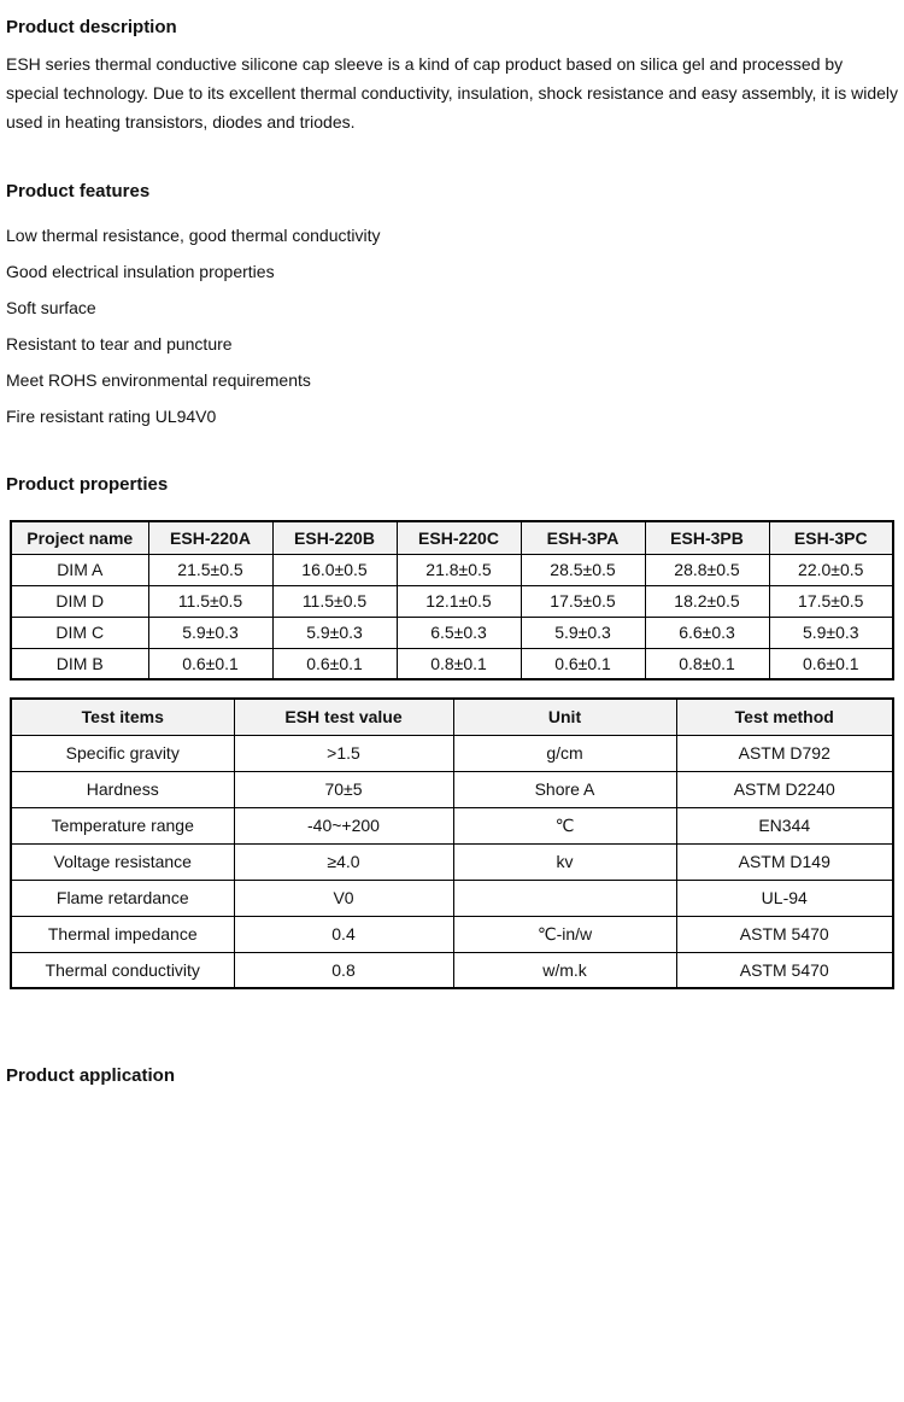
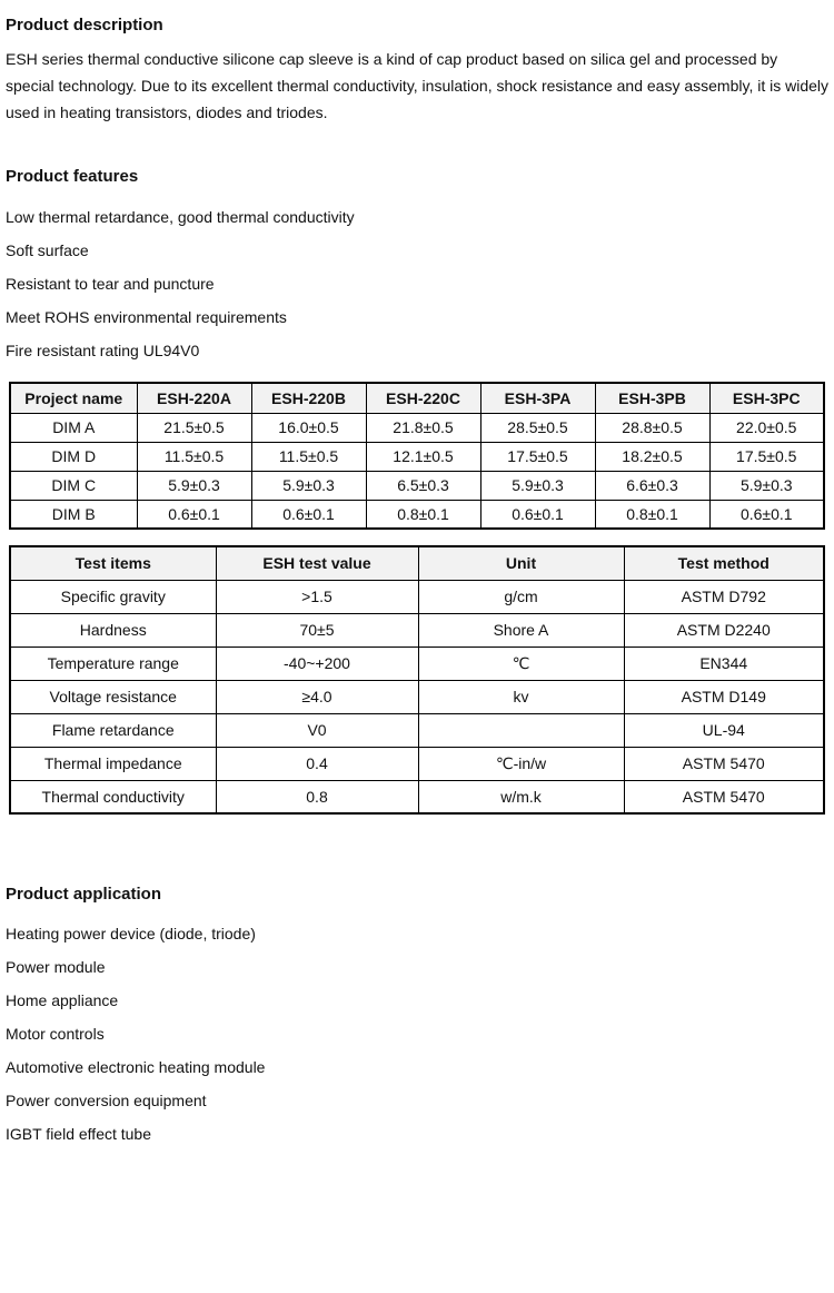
  Product description
  ESH series thermal conductive silicone cap sleeve is a kind of cap product based on silica gel and processed by special technology. Due to its excellent thermal conductivity, insulation, shock resistance and easy assembly, it is widely used in heating transistors, diodes and triodes.
  Product features
- Low thermal resistance, good thermal conductivity
+ Low thermal retardance, good thermal conductivity
- Good electrical insulation properties
  Soft surface
  Resistant to tear and puncture
  Meet ROHS environmental requirements
  Fire resistant rating UL94V0
- Product properties
  Project name	ESH-220A	ESH-220B	ESH-220C	ESH-3PA	ESH-3PB	ESH-3PC
  DIM A	21.5±0.5	16.0±0.5	21.8±0.5	28.5±0.5	28.8±0.5	22.0±0.5
  DIM D	11.5±0.5	11.5±0.5	12.1±0.5	17.5±0.5	18.2±0.5	17.5±0.5
  DIM C	5.9±0.3	5.9±0.3	6.5±0.3	5.9±0.3	6.6±0.3	5.9±0.3
  DIM B	0.6±0.1	0.6±0.1	0.8±0.1	0.6±0.1	0.8±0.1	0.6±0.1
  Test items	ESH test value	Unit	Test method
  Specific gravity	>1.5	g/cm	ASTM D792
  Hardness	70±5	Shore A	ASTM D2240
  Temperature range	-40~+200	℃	EN344
  Voltage resistance	≥4.0	kv	ASTM D149
  Flame retardance	V0		UL-94
  Thermal impedance	0.4	℃-in/w	ASTM 5470
  Thermal conductivity	0.8	w/m.k	ASTM 5470
  Product application
+ Heating power device (diode, triode)
+ Power module
+ Home appliance
+ Motor controls
+ Automotive electronic heating module
+ Power conversion equipment
+ IGBT field effect tube
